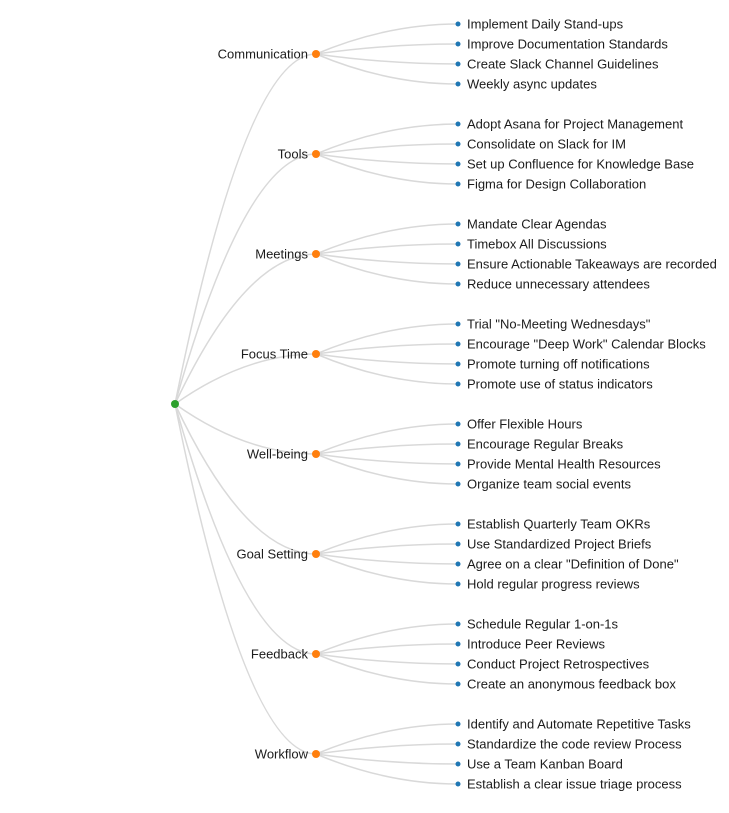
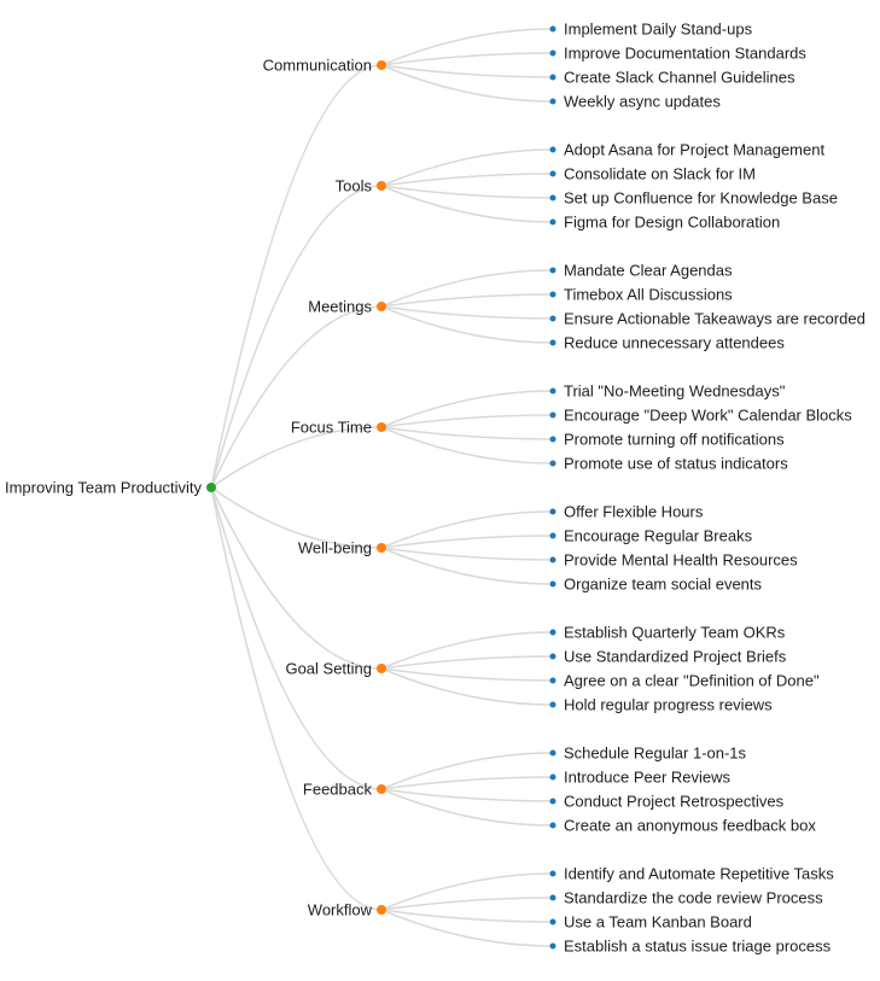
  Implement Daily Stand-ups
  Improve Documentation Standards
  Create Slack Channel Guidelines
  Weekly async updates
  Communication
  Adopt Asana for Project Management
  Consolidate on Slack for IM
  Set up Confluence for Knowledge Base
  Figma for Design Collaboration
  Tools
  Mandate Clear Agendas
  Timebox All Discussions
  Ensure Actionable Takeaways are recorded
  Reduce unnecessary attendees
  Meetings
  Trial "No-Meeting Wednesdays"
  Encourage "Deep Work" Calendar Blocks
  Promote turning off notifications
  Promote use of status indicators
  Focus Time
  Offer Flexible Hours
  Encourage Regular Breaks
  Provide Mental Health Resources
  Organize team social events
  Well-being
  Establish Quarterly Team OKRs
  Use Standardized Project Briefs
  Agree on a clear "Definition of Done"
  Hold regular progress reviews
  Goal Setting
  Schedule Regular 1-on-1s
  Introduce Peer Reviews
  Conduct Project Retrospectives
  Create an anonymous feedback box
  Feedback
  Identify and Automate Repetitive Tasks
  Standardize the code review Process
  Use a Team Kanban Board
- Establish a clear issue triage process
+ Establish a status issue triage process
  Workflow
+ Improving Team Productivity
